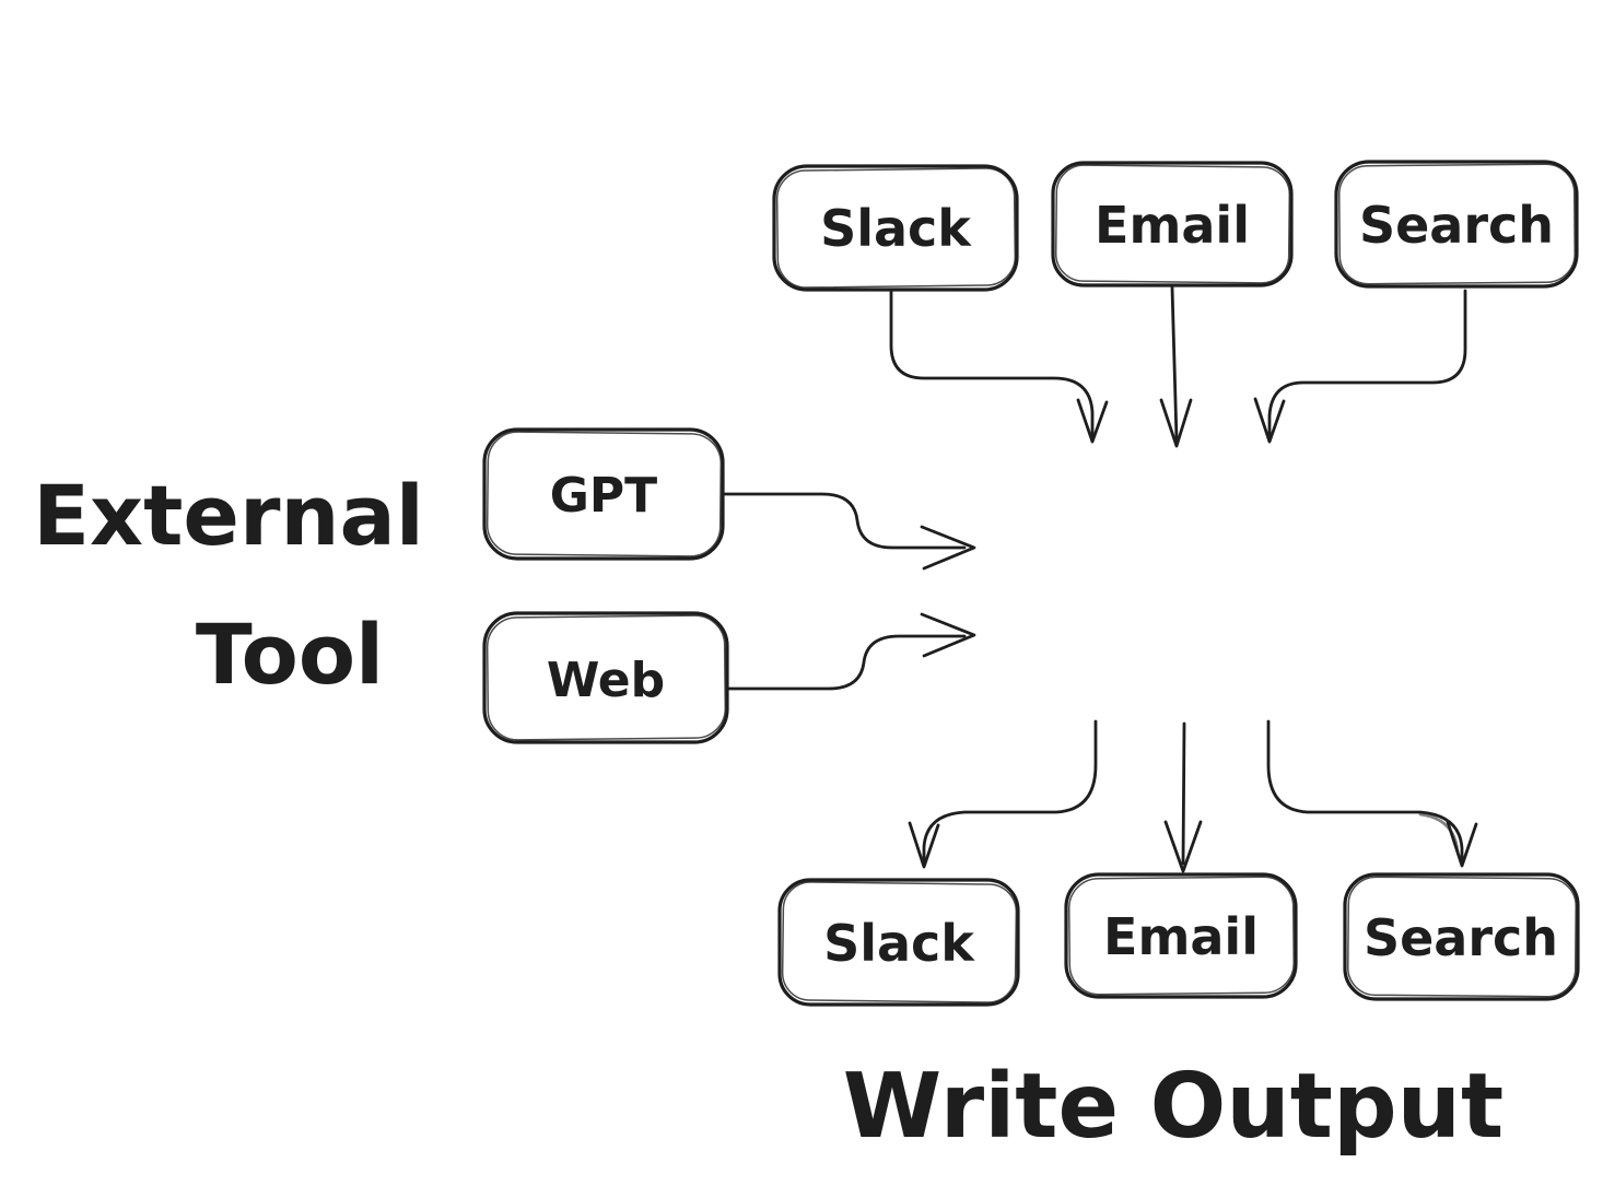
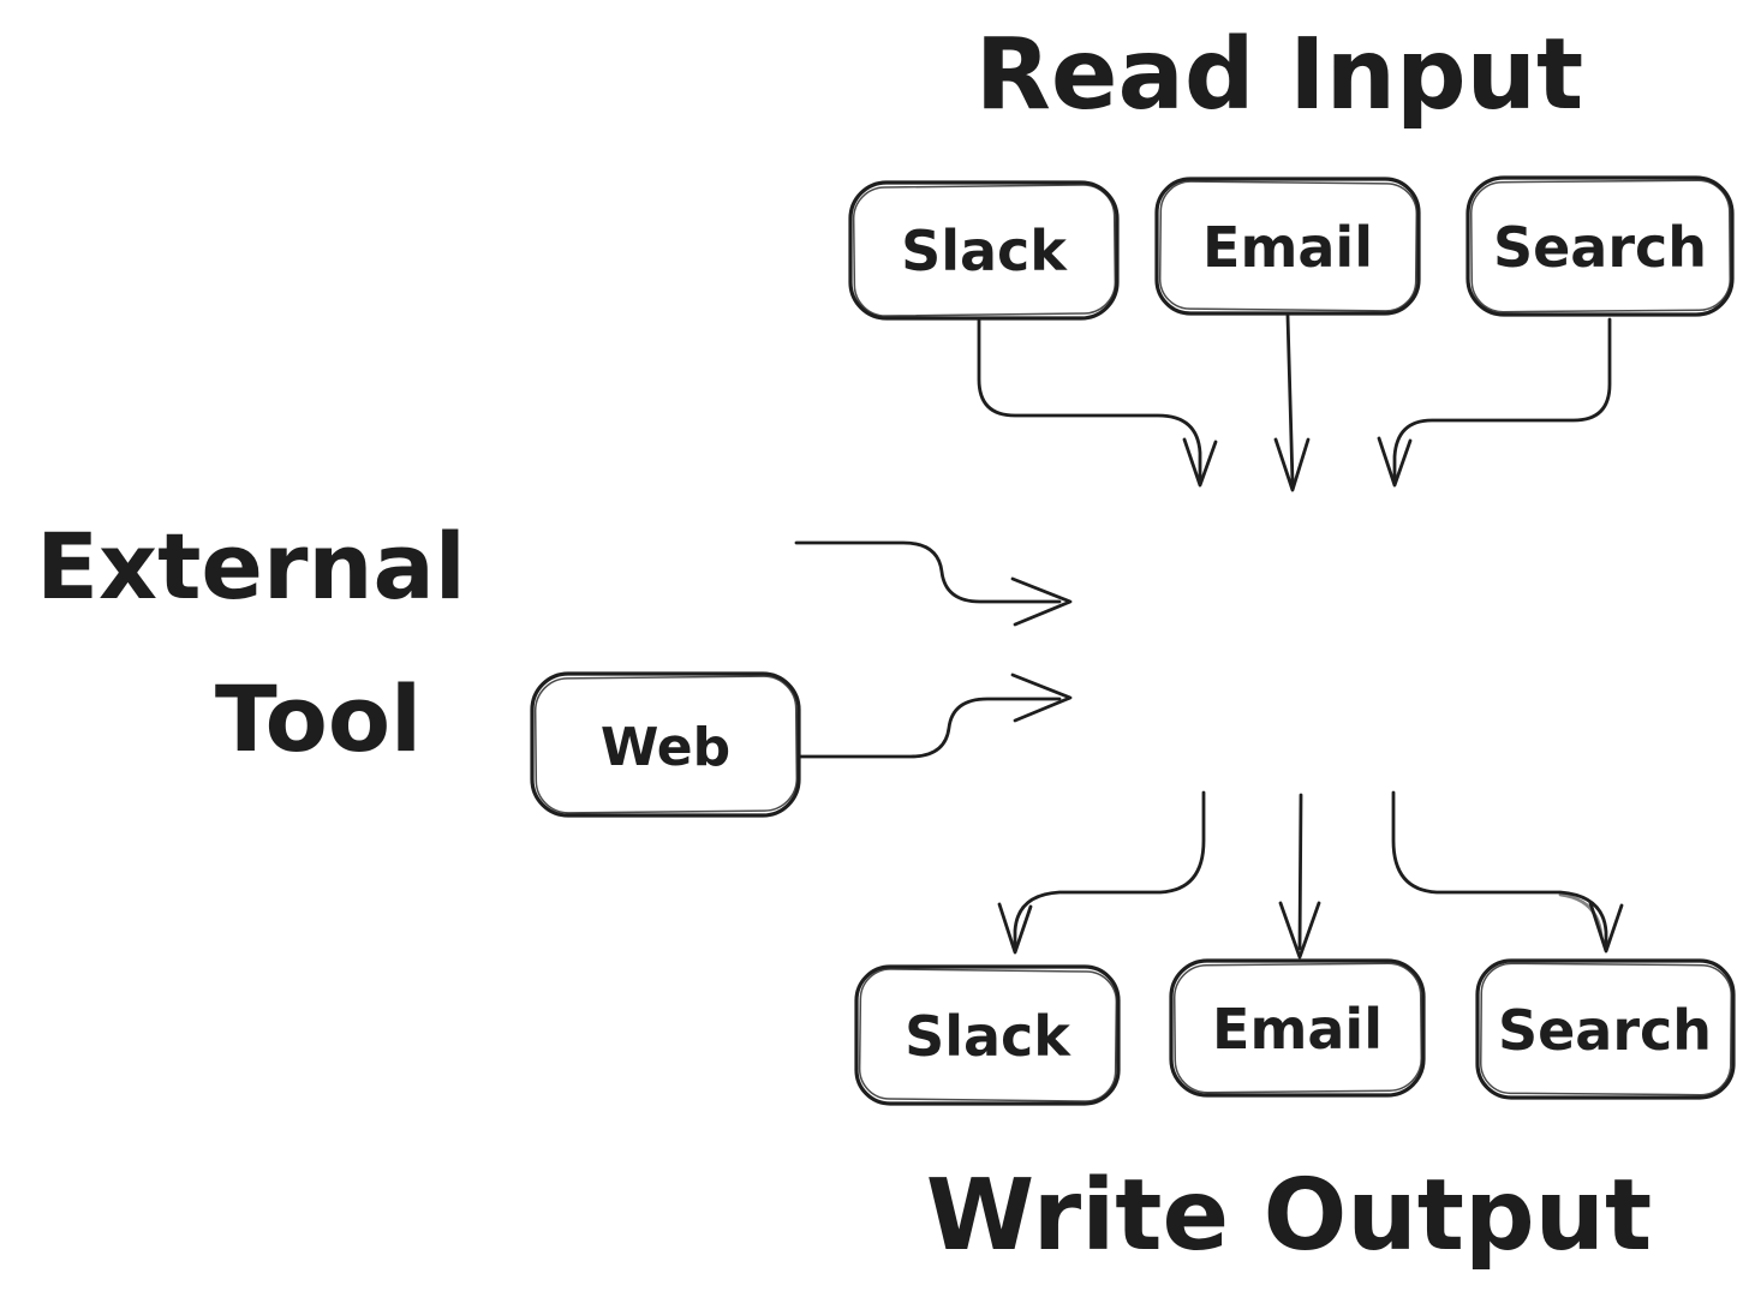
+ Read Input
  External
  Tool
  Write Output
  Slack
  Email
  Search
- GPT
  Web
  Slack
  Email
  Search
